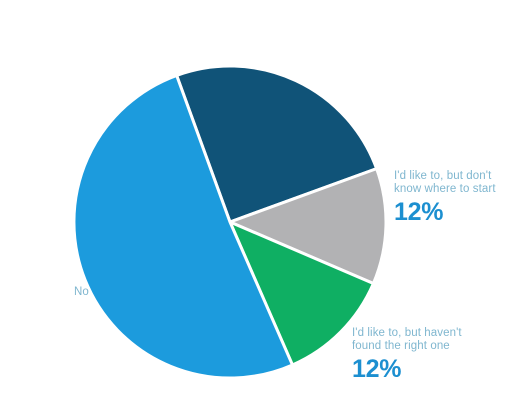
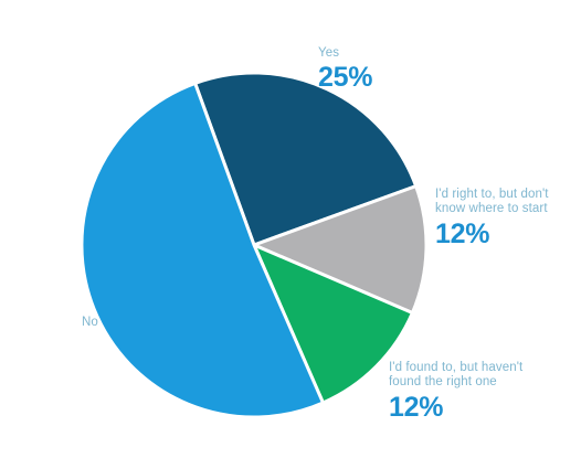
+ Yes
+ 25%
- I'd like to, but don't
+ I'd right to, but don't
  know where to start
  12%
- I'd like to, but haven't
+ I'd found to, but haven't
  found the right one
  12%
  No
